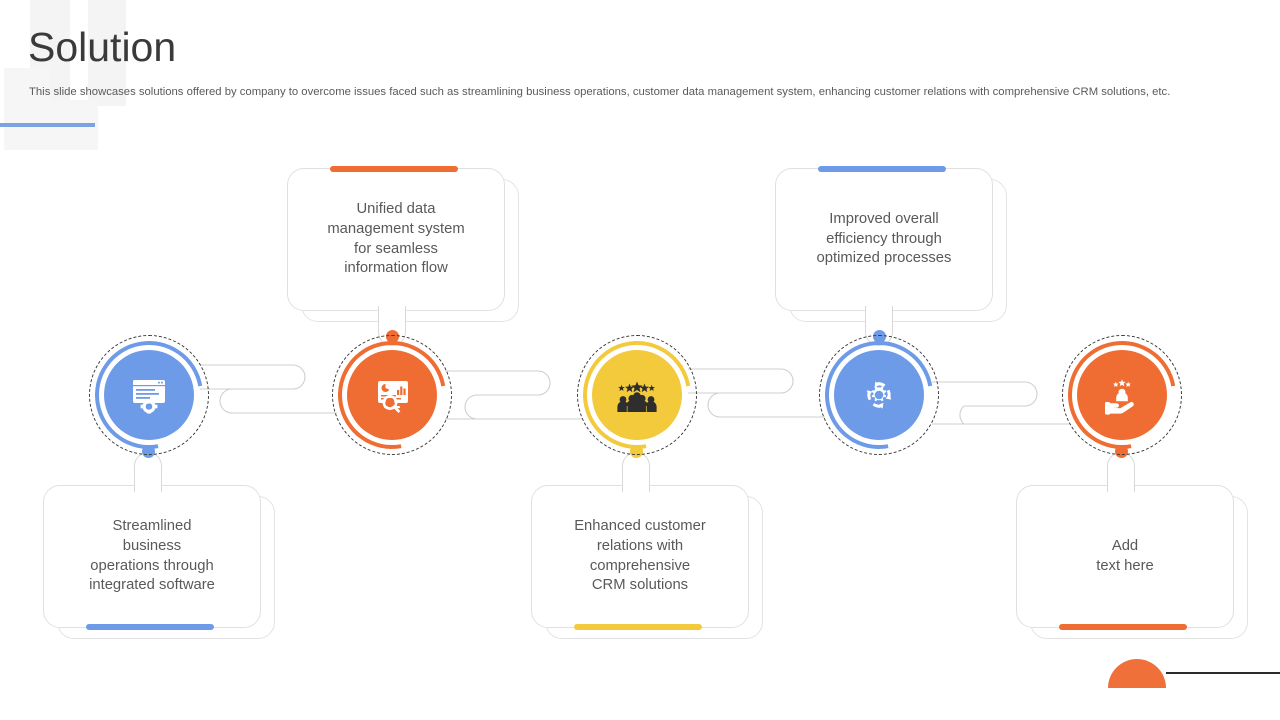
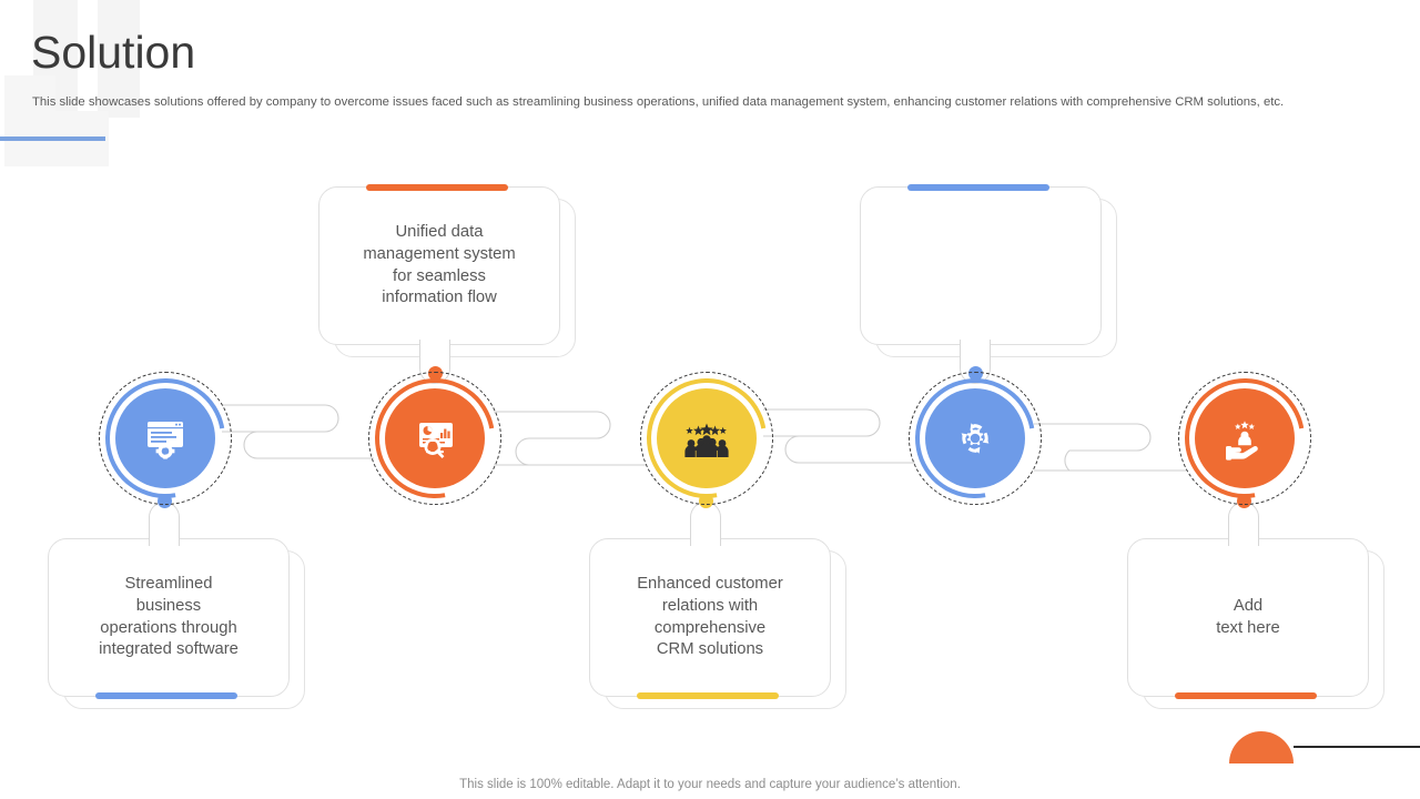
  Solution
- This slide showcases solutions offered by company to overcome issues faced such as streamlining business operations, customer data management system, enhancing customer relations with comprehensive CRM solutions, etc.
+ This slide showcases solutions offered by company to overcome issues faced such as streamlining business operations, unified data management system, enhancing customer relations with comprehensive CRM solutions, etc.
  Streamlined
  business
  operations through
  integrated software
  Unified data
  management system
  for seamless
  information flow
  Enhanced customer
  relations with
  comprehensive
  CRM solutions
- Improved overall
- efficiency through
- optimized processes
  Add
  text here
+ This slide is 100% editable. Adapt it to your needs and capture your audience’s attention.
